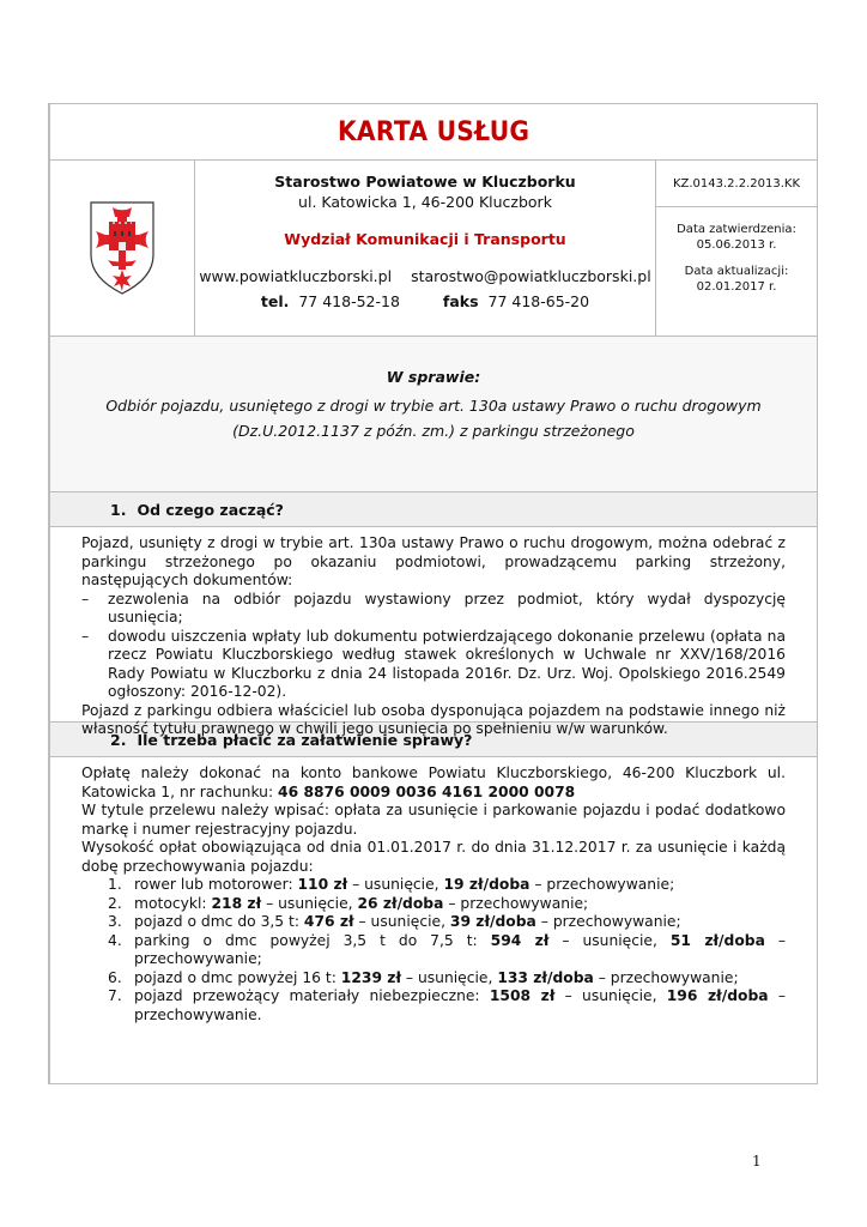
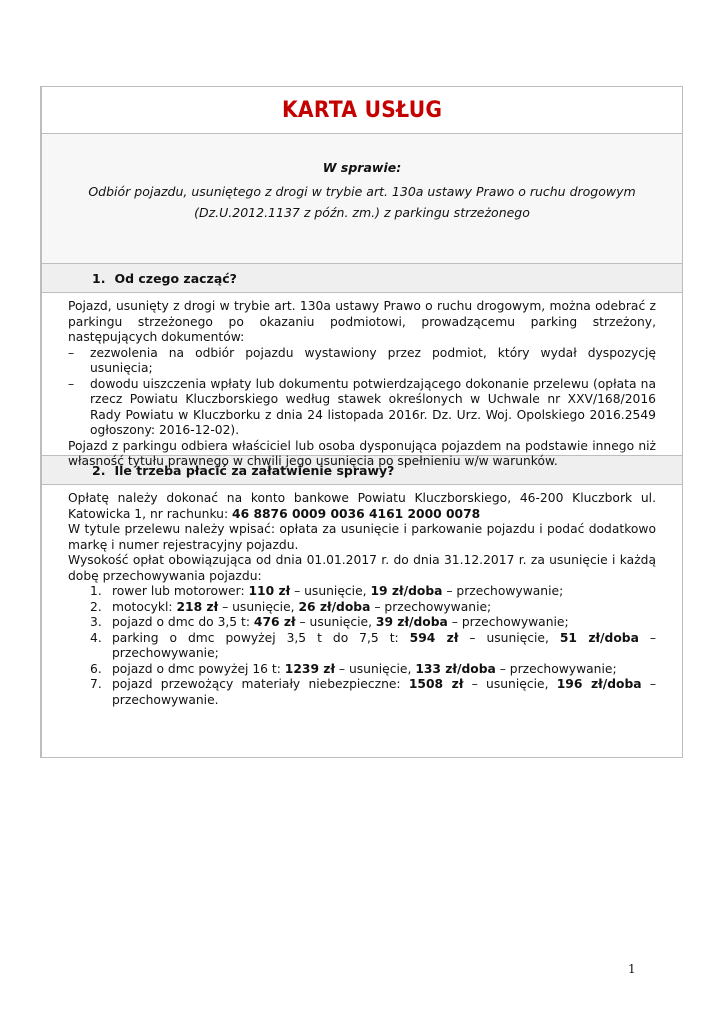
  KARTA USŁUG
- Starostwo Powiatowe w Kluczborku
- ul. Katowicka 1, 46-200 Kluczbork
- Wydział Komunikacji i Transportu
- www.powiatkluczborski.pl starostwo@powiatkluczborski.pl
- tel. 77 418-52-18 faks 77 418-65-20
- KZ.0143.2.2.2013.KK
- Data zatwierdzenia:
- 05.06.2013 r.
- Data aktualizacji:
- 02.01.2017 r.
  W sprawie:
  Odbiór pojazdu, usuniętego z drogi w trybie art. 130a ustawy Prawo o ruchu drogowym
  (Dz.U.2012.1137 z późn. zm.) z parkingu strzeżonego
  1.
  Od czego zacząć?
  Pojazd, usunięty z drogi w trybie art. 130a ustawy Prawo o ruchu drogowym, można odebrać z parkingu strzeżonego po okazaniu podmiotowi, prowadzącemu parking strzeżony, następujących dokumentów:
  –
  zezwolenia na odbiór pojazdu wystawiony przez podmiot, który wydał dyspozycję usunięcia;
  –
  dowodu uiszczenia wpłaty lub dokumentu potwierdzającego dokonanie przelewu (opłata na rzecz Powiatu Kluczborskiego według stawek określonych w Uchwale nr XXV/168/2016 Rady Powiatu w Kluczborku z dnia 24 listopada 2016r. Dz. Urz. Woj. Opolskiego 2016.2549 ogłoszony: 2016-12-02).
  Pojazd z parkingu odbiera właściciel lub osoba dysponująca pojazdem na podstawie innego niż własność tytułu prawnego w chwili jego usunięcia po spełnieniu w/w warunków.
  2.
  Ile trzeba płacić za załatwienie sprawy?
  Opłatę należy dokonać na konto bankowe Powiatu Kluczborskiego, 46-200 Kluczbork ul. Katowicka 1, nr rachunku: 46 8876 0009 0036 4161 2000 0078
  W tytule przelewu należy wpisać: opłata za usunięcie i parkowanie pojazdu i podać dodatkowo markę i numer rejestracyjny pojazdu.
  Wysokość opłat obowiązująca od dnia 01.01.2017 r. do dnia 31.12.2017 r. za usunięcie i każdą dobę przechowywania pojazdu:
  1.
  rower lub motorower: 110 zł – usunięcie, 19 zł/doba – przechowywanie;
  2.
  motocykl: 218 zł – usunięcie, 26 zł/doba – przechowywanie;
  3.
  pojazd o dmc do 3,5 t: 476 zł – usunięcie, 39 zł/doba – przechowywanie;
  4.
  parking o dmc powyżej 3,5 t do 7,5 t: 594 zł – usunięcie, 51 zł/doba – przechowywanie;
  6.
  pojazd o dmc powyżej 16 t: 1239 zł – usunięcie, 133 zł/doba – przechowywanie;
  7.
  pojazd przewożący materiały niebezpieczne: 1508 zł – usunięcie, 196 zł/doba – przechowywanie.
  1
